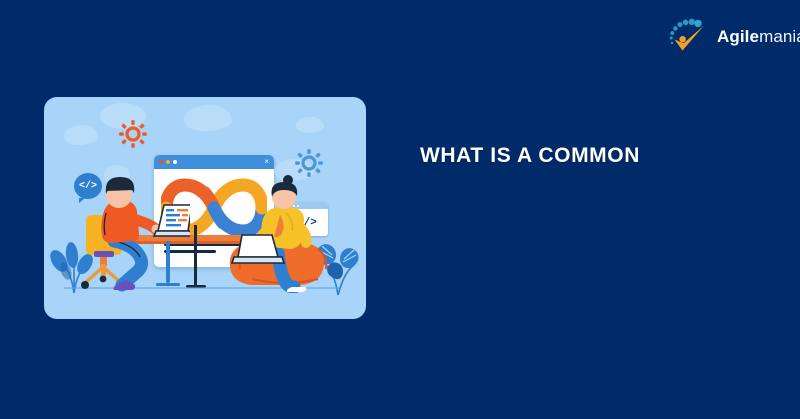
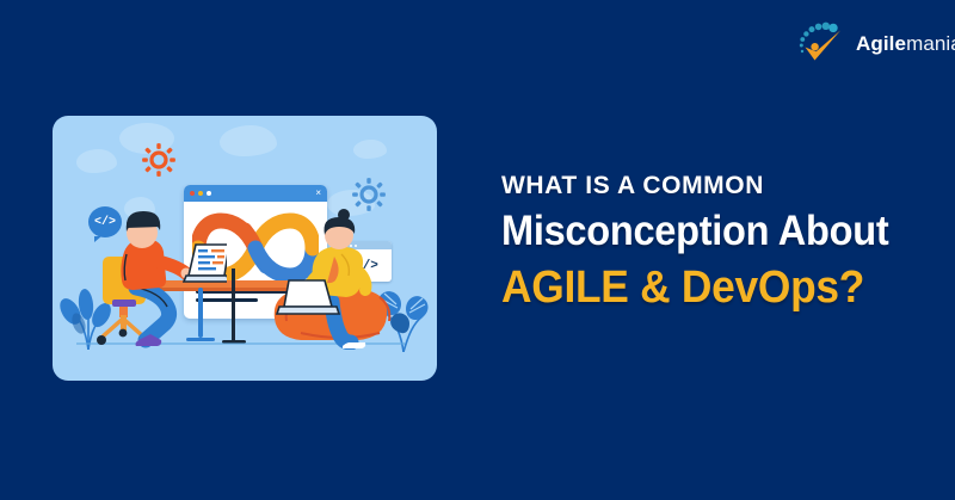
  Agilemani
  </>
  ×
  WHAT IS A COMMON
+ Misconception About
+ AGILE & DevOps?
